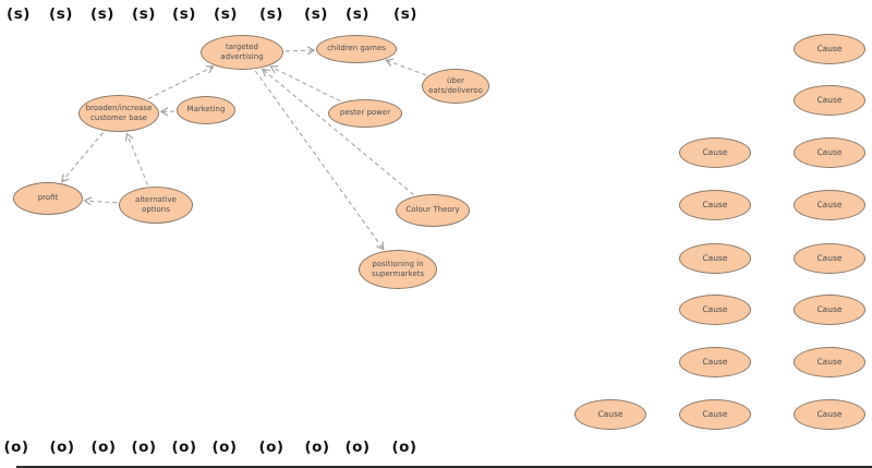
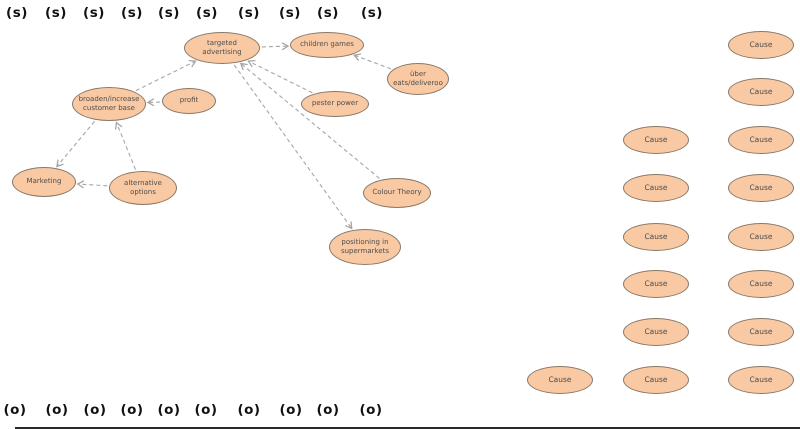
  (s)
  (s)
  (s)
  (s)
  (s)
  (s)
  (s)
  (s)
  (s)
  (s)
  (o)
  (o)
  (o)
  (o)
  (o)
  (o)
  (o)
  (o)
  (o)
  (o)
  targeted
  advertising
  children games
  über
  eats/deliveroo
  broaden/increase
  customer base
- Marketing
+ profit
  pester power
- profit
+ Marketing
  alternative
  options
  Colour Theory
  positioning in
  supermarkets
  Cause
  Cause
  Cause
  Cause
  Cause
  Cause
  Cause
  Cause
  Cause
  Cause
  Cause
  Cause
  Cause
  Cause
  Cause
